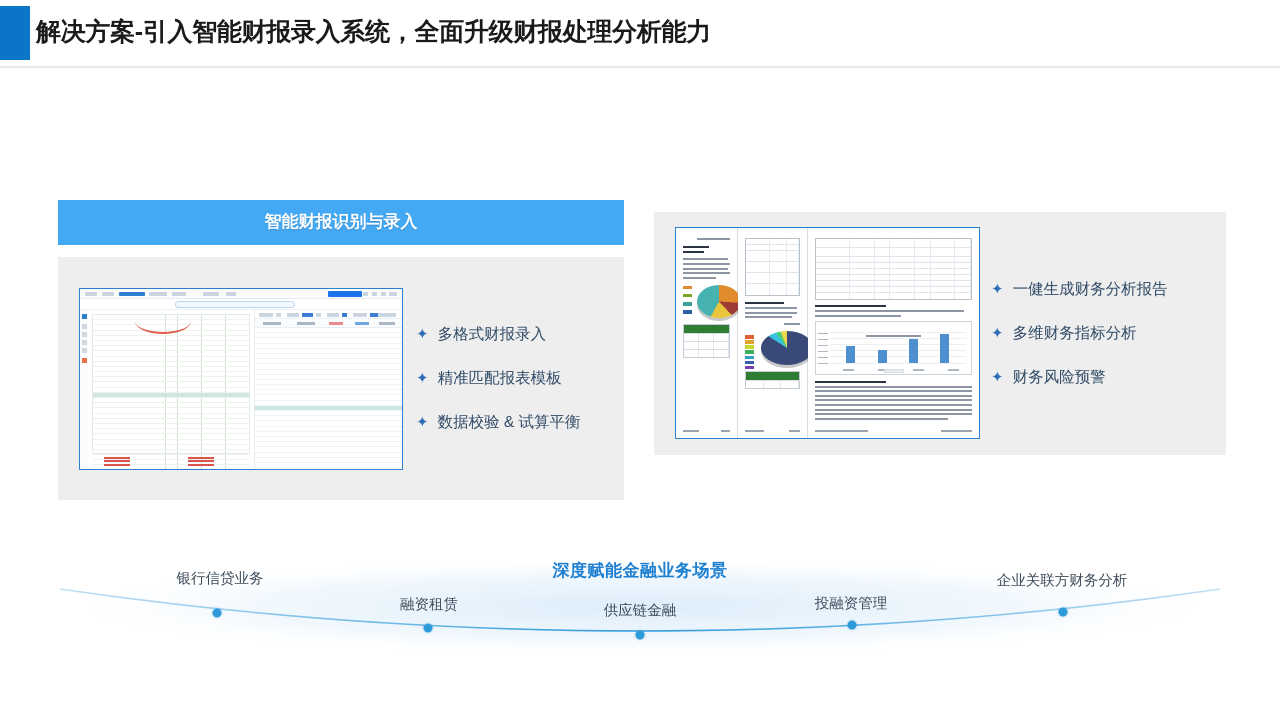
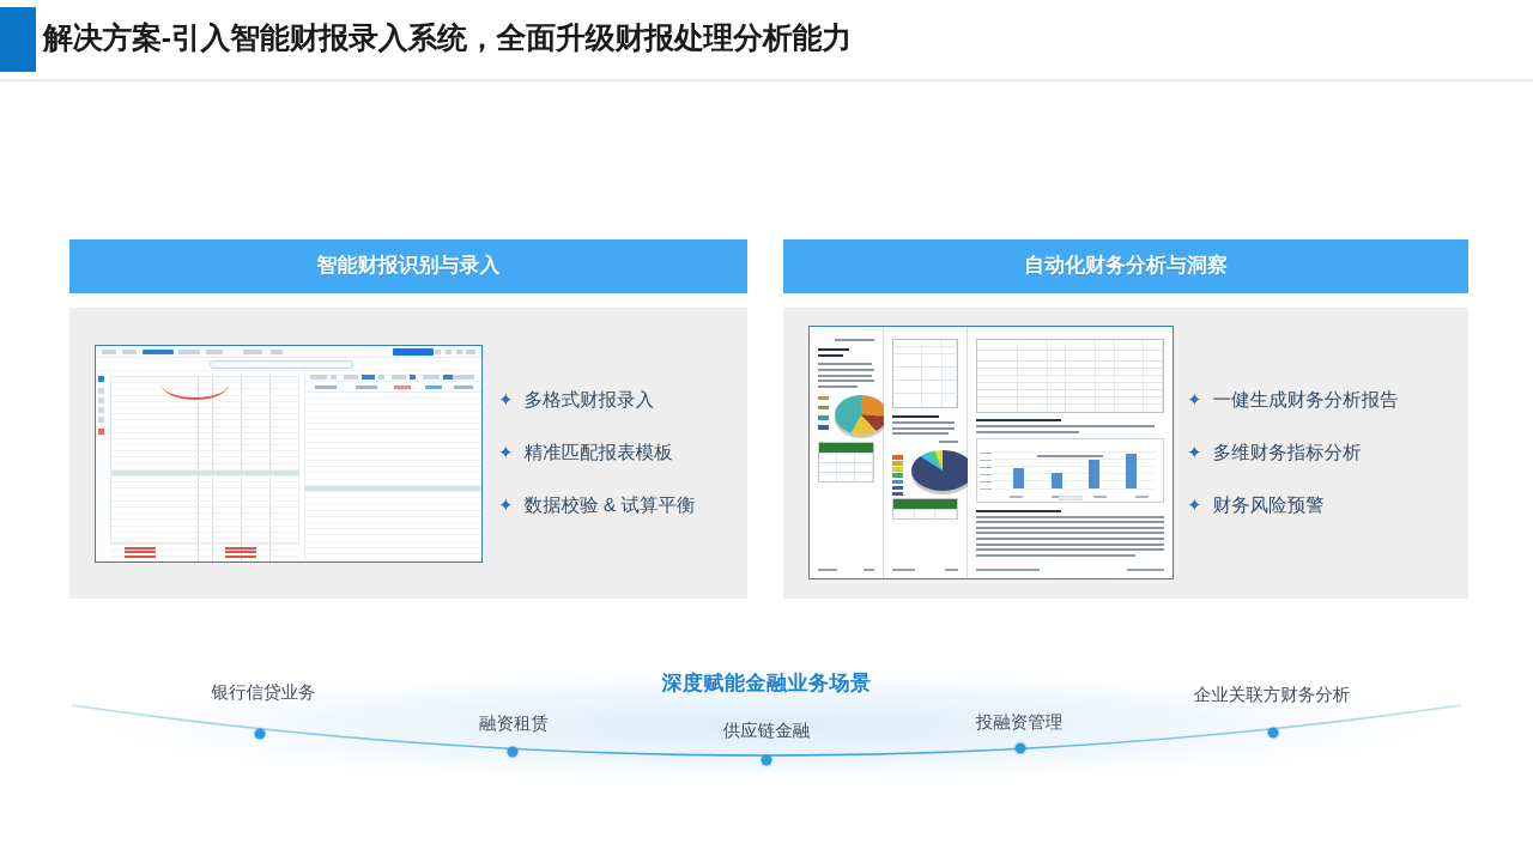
  解决方案-引入智能财报录入系统，全面升级财报处理分析能力
  智能财报识别与录入
  ✦
  多格式财报录入
  ✦
  精准匹配报表模板
  ✦
  数据校验 & 试算平衡
+ 自动化财务分析与洞察
  ✦
  一健生成财务分析报告
  ✦
  多维财务指标分析
  ✦
  财务风险预警
  深度赋能金融业务场景
  银行信贷业务
  融资租赁
  供应链金融
  投融资管理
  企业关联方财务分析
